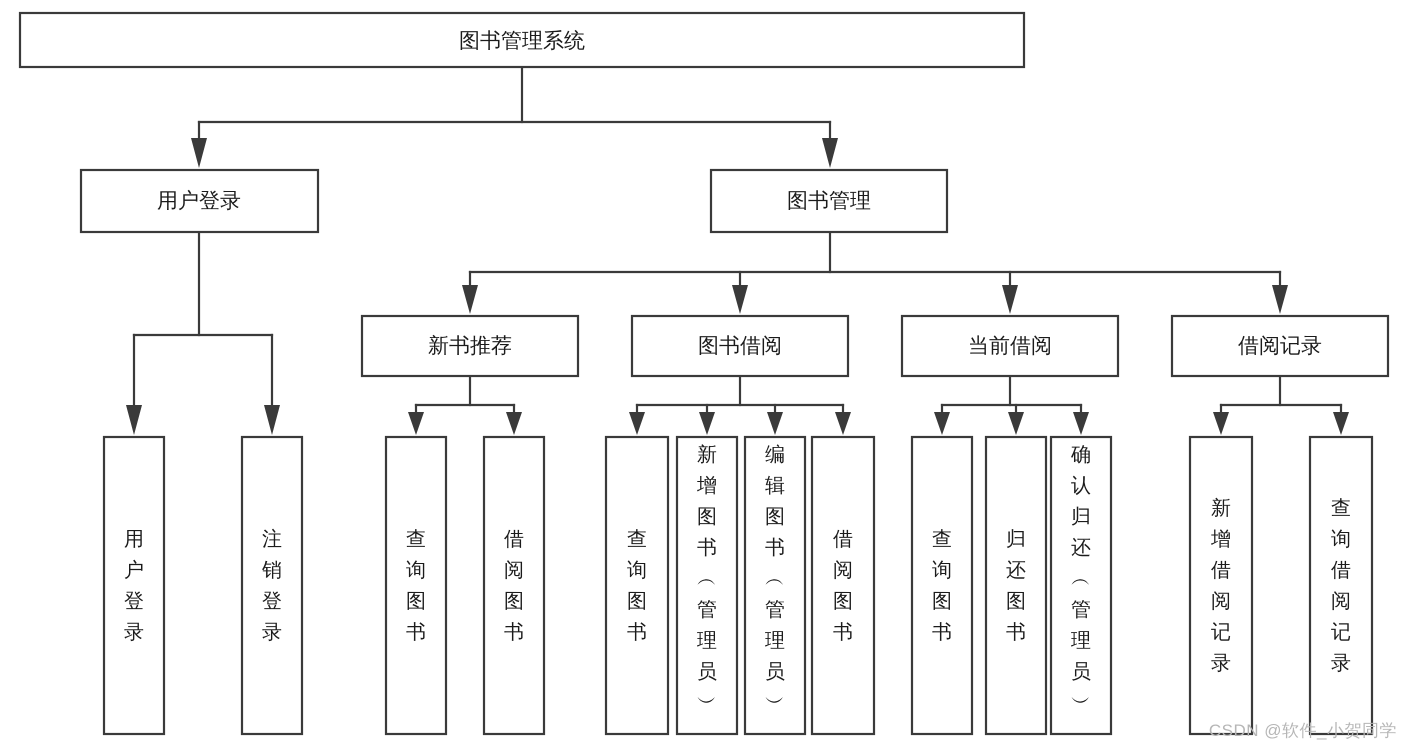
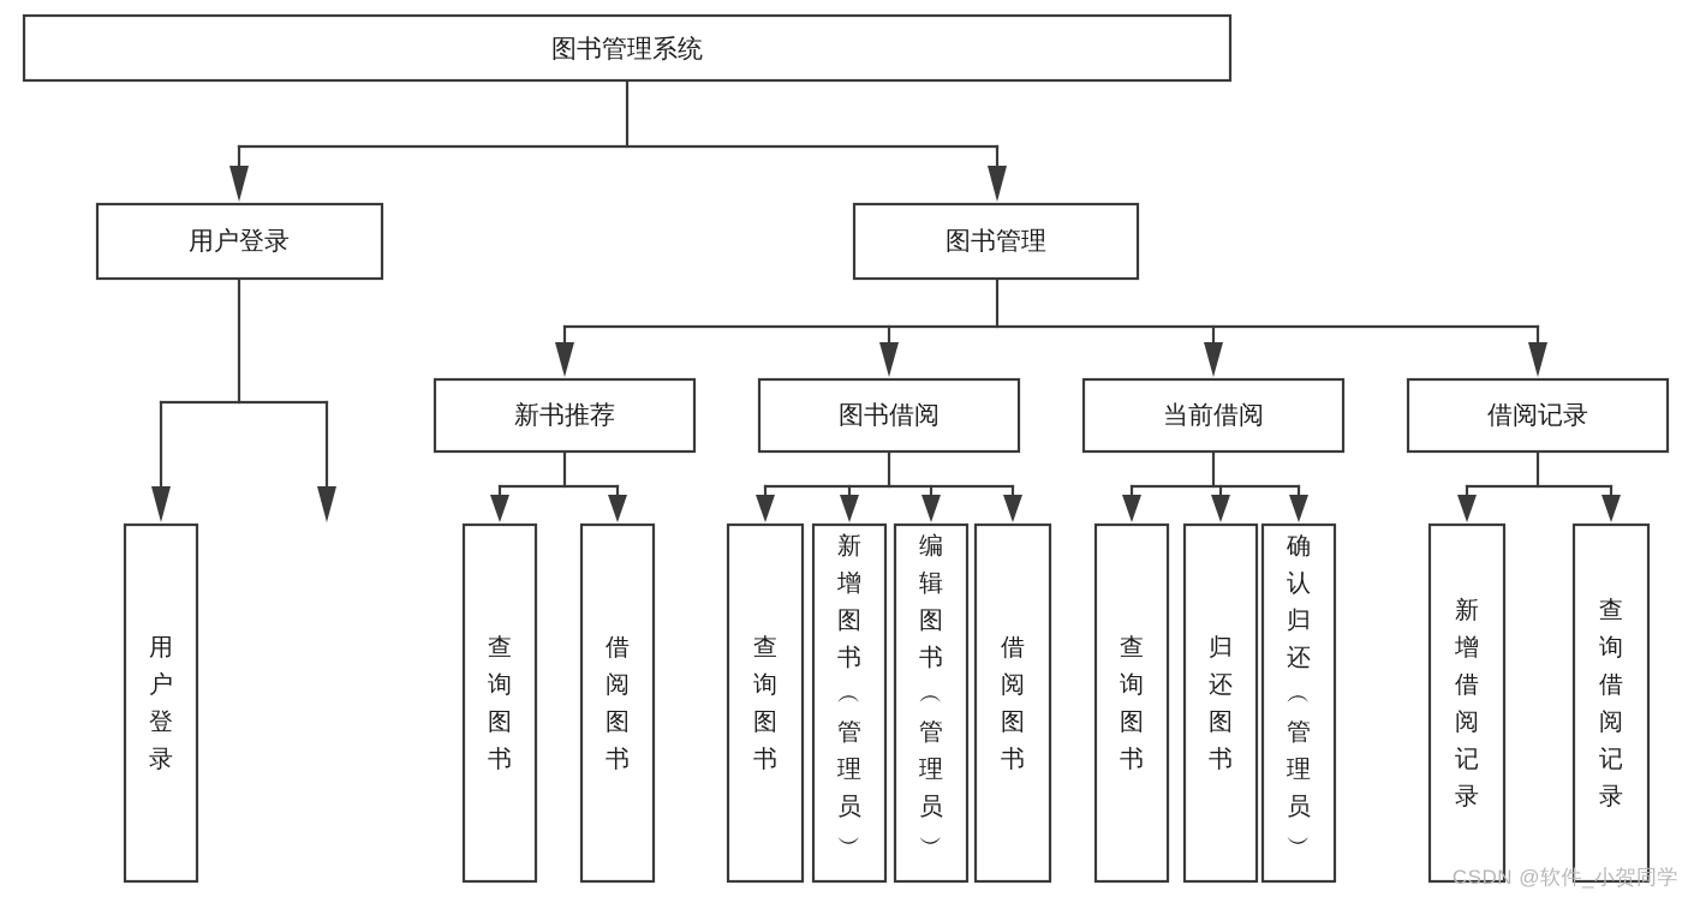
  图书管理系统
  用户登录
  图书管理
  新书推荐
  图书借阅
  当前借阅
  借阅记录
  用户登录
- 注销登录
  查询图书
  借阅图书
  查询图书
  新增图书 ︵ 管理员 ︶
  编辑图书 ︵ 管理员 ︶
  借阅图书
  查询图书
  归还图书
  确认归还 ︵ 管理员 ︶
  新增借阅记录
  查询借阅记录
  CSDN @软件_小贺同学
